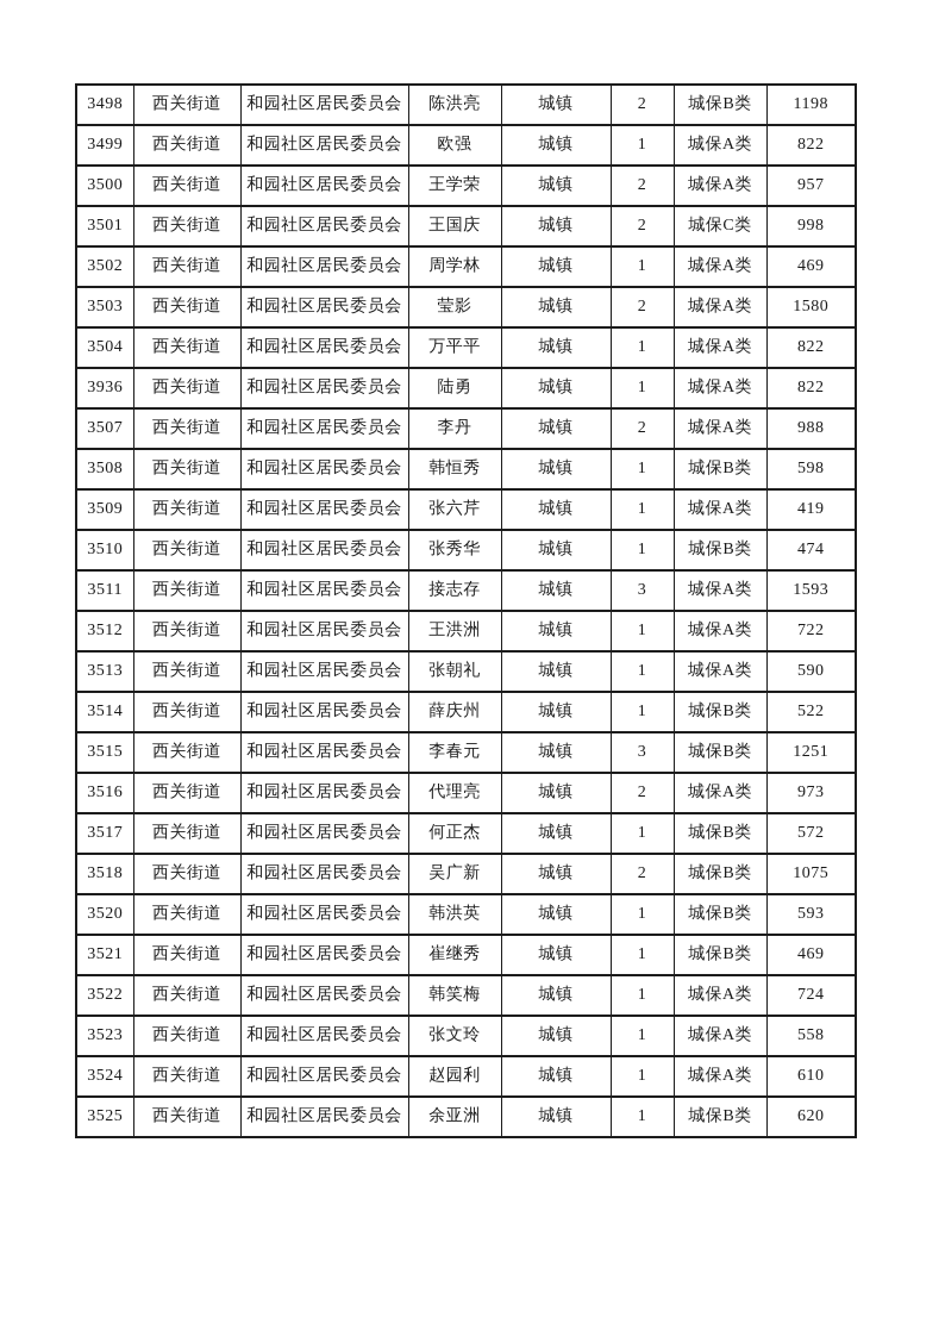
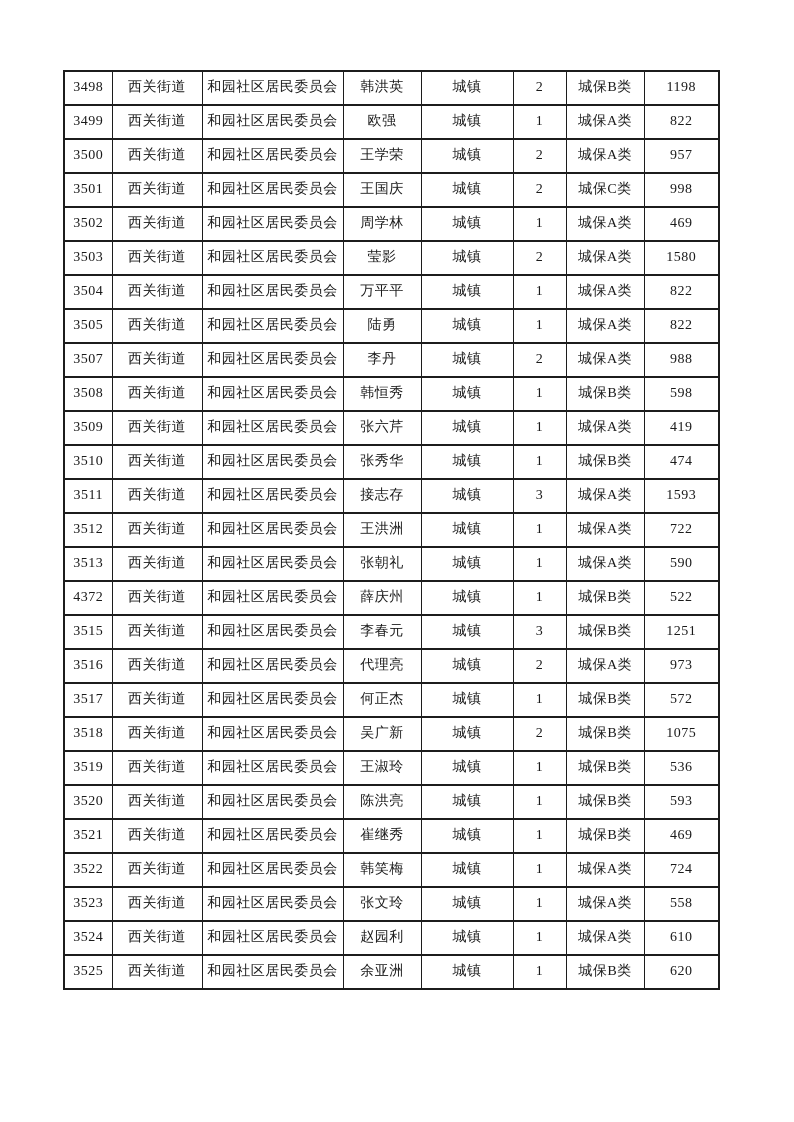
- 3498	西关街道	和园社区居民委员会	陈洪亮	城镇	2	城保B类	1198
+ 3498	西关街道	和园社区居民委员会	韩洪英	城镇	2	城保B类	1198
  3499	西关街道	和园社区居民委员会	欧强	城镇	1	城保A类	822
  3500	西关街道	和园社区居民委员会	王学荣	城镇	2	城保A类	957
  3501	西关街道	和园社区居民委员会	王国庆	城镇	2	城保C类	998
  3502	西关街道	和园社区居民委员会	周学林	城镇	1	城保A类	469
  3503	西关街道	和园社区居民委员会	莹影	城镇	2	城保A类	1580
  3504	西关街道	和园社区居民委员会	万平平	城镇	1	城保A类	822
- 3936	西关街道	和园社区居民委员会	陆勇	城镇	1	城保A类	822
+ 3505	西关街道	和园社区居民委员会	陆勇	城镇	1	城保A类	822
  3507	西关街道	和园社区居民委员会	李丹	城镇	2	城保A类	988
  3508	西关街道	和园社区居民委员会	韩恒秀	城镇	1	城保B类	598
  3509	西关街道	和园社区居民委员会	张六芹	城镇	1	城保A类	419
  3510	西关街道	和园社区居民委员会	张秀华	城镇	1	城保B类	474
  3511	西关街道	和园社区居民委员会	接志存	城镇	3	城保A类	1593
  3512	西关街道	和园社区居民委员会	王洪洲	城镇	1	城保A类	722
  3513	西关街道	和园社区居民委员会	张朝礼	城镇	1	城保A类	590
- 3514	西关街道	和园社区居民委员会	薛庆州	城镇	1	城保B类	522
+ 4372	西关街道	和园社区居民委员会	薛庆州	城镇	1	城保B类	522
  3515	西关街道	和园社区居民委员会	李春元	城镇	3	城保B类	1251
  3516	西关街道	和园社区居民委员会	代理亮	城镇	2	城保A类	973
  3517	西关街道	和园社区居民委员会	何正杰	城镇	1	城保B类	572
  3518	西关街道	和园社区居民委员会	吴广新	城镇	2	城保B类	1075
+ 3519	西关街道	和园社区居民委员会	王淑玲	城镇	1	城保B类	536
- 3520	西关街道	和园社区居民委员会	韩洪英	城镇	1	城保B类	593
+ 3520	西关街道	和园社区居民委员会	陈洪亮	城镇	1	城保B类	593
  3521	西关街道	和园社区居民委员会	崔继秀	城镇	1	城保B类	469
  3522	西关街道	和园社区居民委员会	韩笑梅	城镇	1	城保A类	724
  3523	西关街道	和园社区居民委员会	张文玲	城镇	1	城保A类	558
  3524	西关街道	和园社区居民委员会	赵园利	城镇	1	城保A类	610
  3525	西关街道	和园社区居民委员会	余亚洲	城镇	1	城保B类	620
